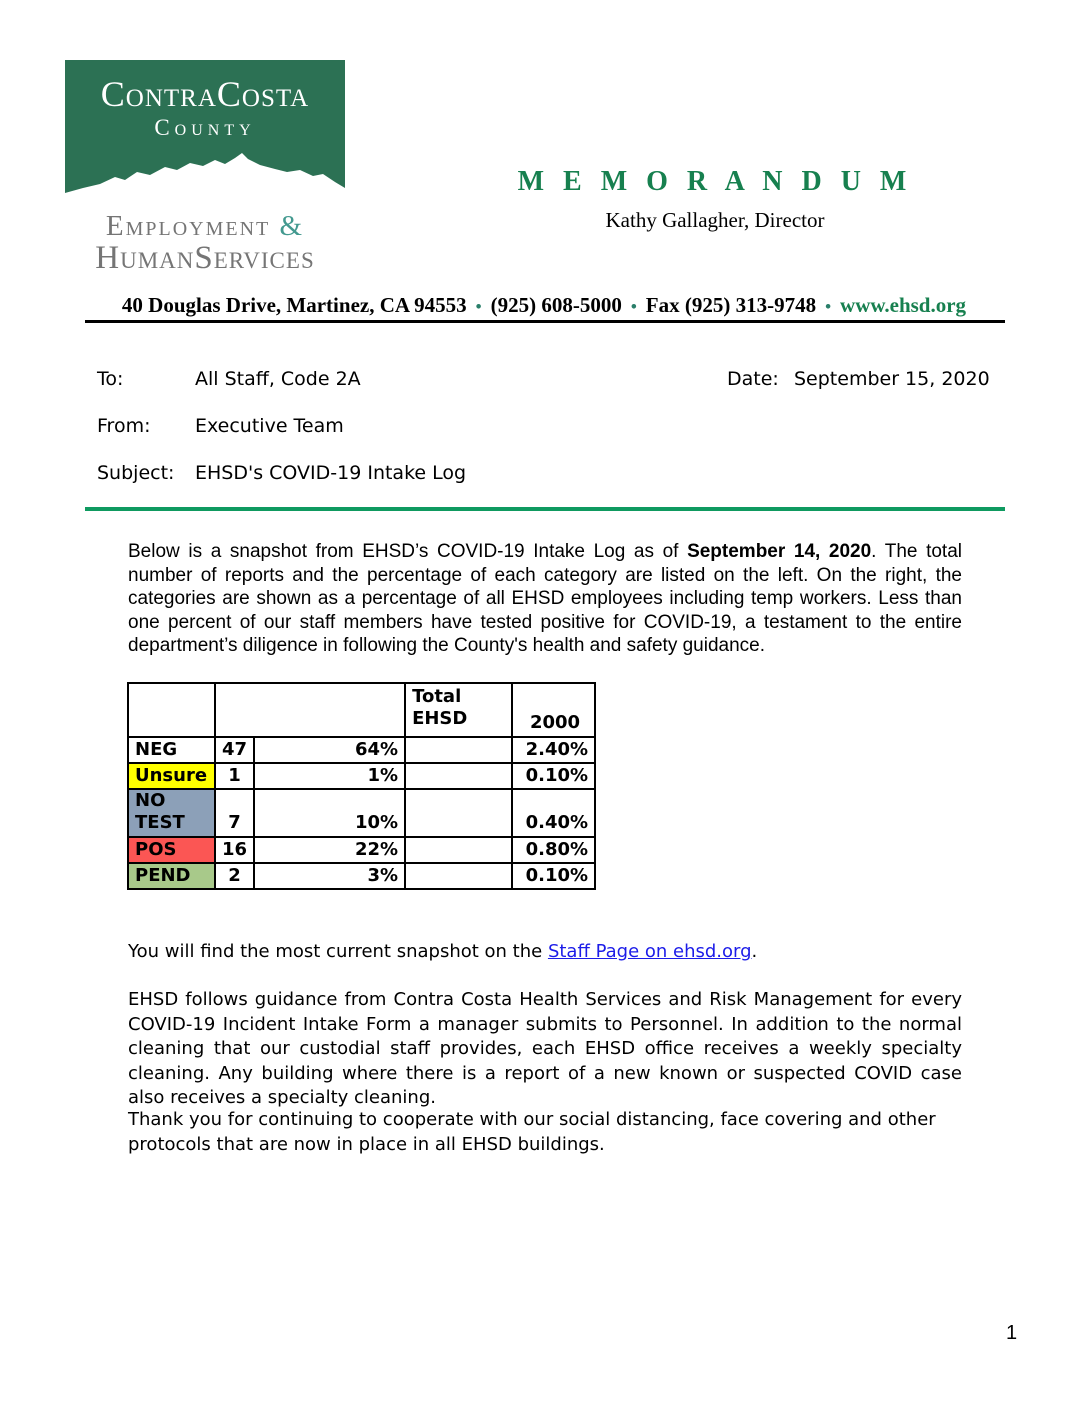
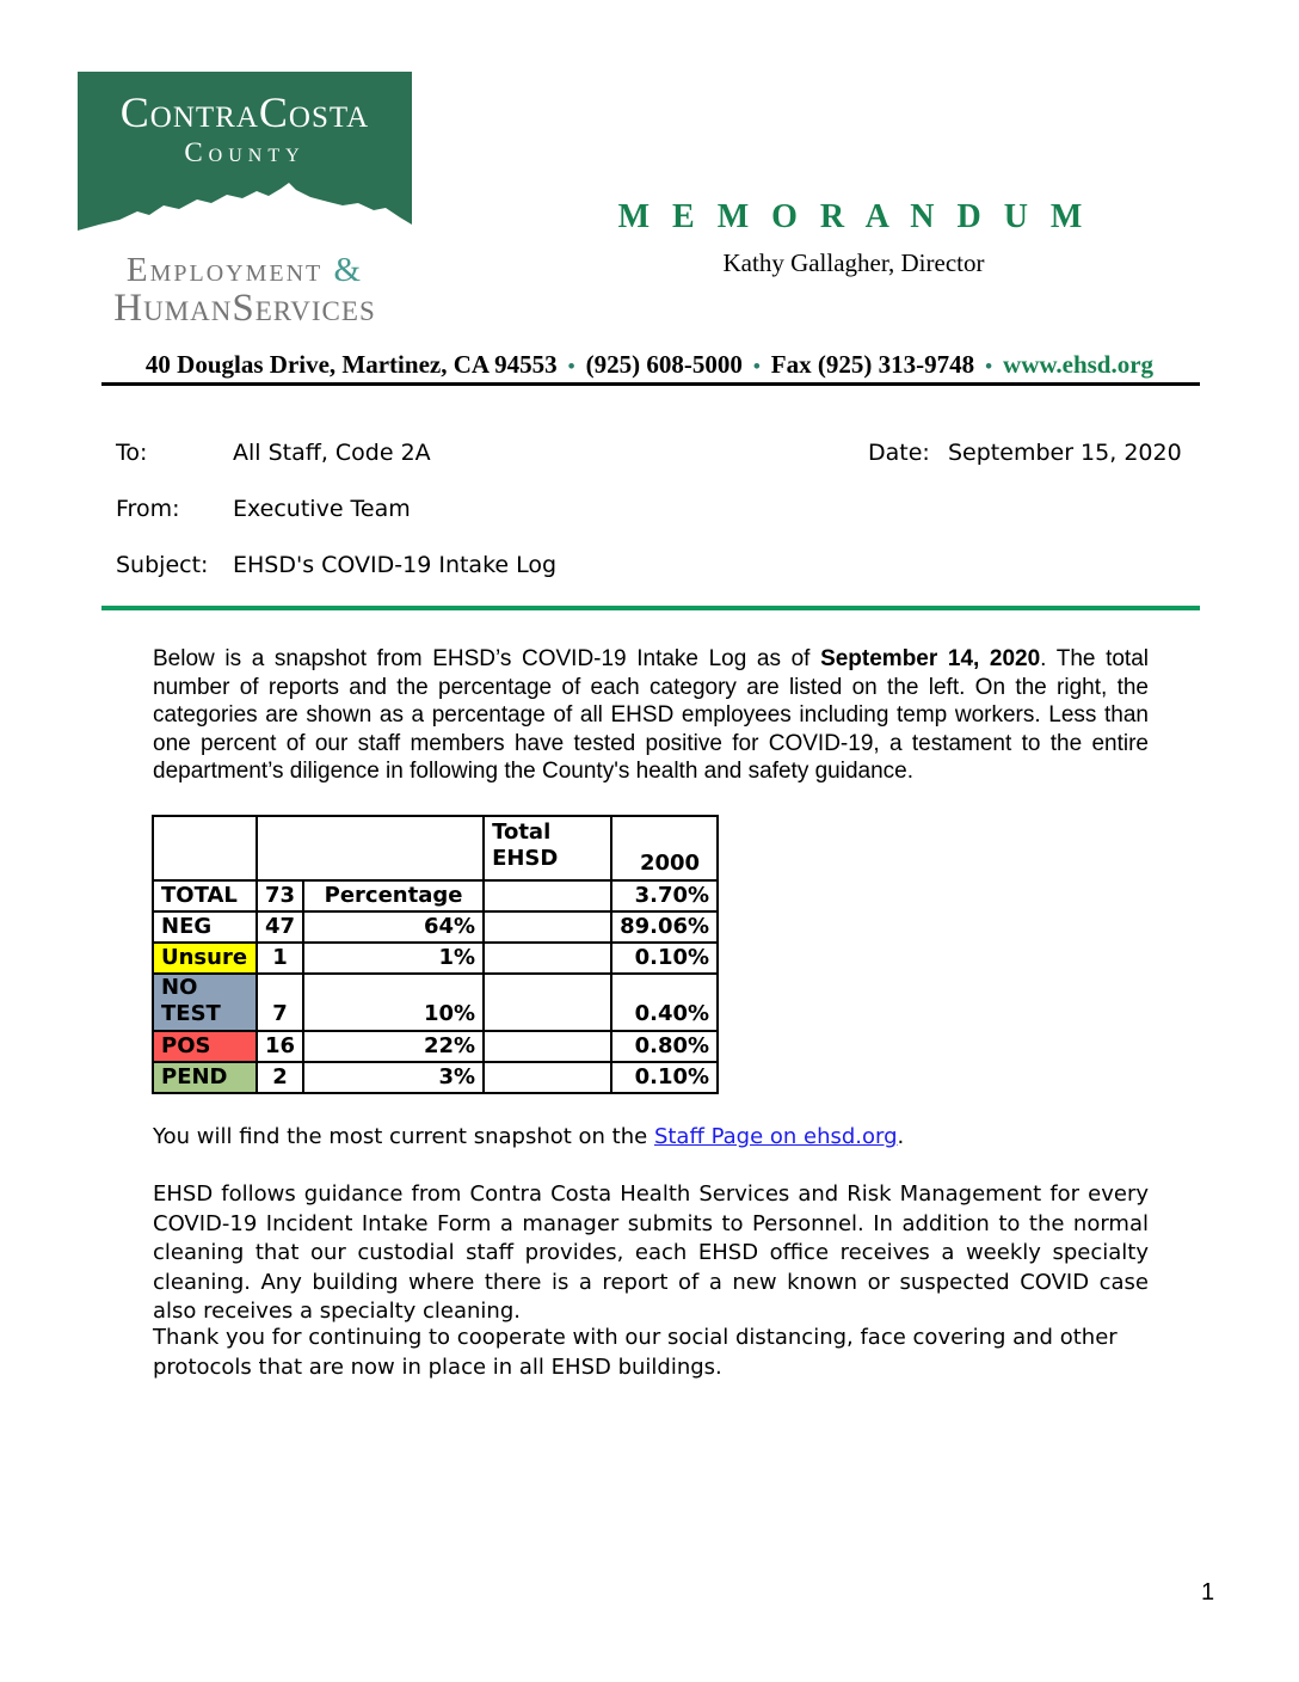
  ContraCosta
  County
  Employment &
  HumanServices
  M E M O R A N D U M
  Kathy Gallagher, Director
  40 Douglas Drive, Martinez, CA 94553
  •
  (925) 608-5000
  •
  Fax (925) 313-9748
  •
  www.ehsd.org
  To: All Staff, Code 2A
  Date: September 15, 2020
  From: Executive Team
  Subject: EHSD's COVID-19 Intake Log
  Below is a snapshot from EHSD’s COVID-19 Intake Log as of September 14, 2020. The total number of reports and the percentage of each category are listed on the left. On the right, the categories are shown as a percentage of all EHSD employees including temp workers. Less than one percent of our staff members have tested positive for COVID-19, a testament to the entire department’s diligence in following the County's health and safety guidance.
  		Total EHSD	2000
+ TOTAL	73	Percentage		3.70%
- NEG	47	64%		2.40%
+ NEG	47	64%		89.06%
  Unsure	1	1%		0.10%
  NO TEST	7	10%		0.40%
  POS	16	22%		0.80%
  PEND	2	3%		0.10%
  You will find the most current snapshot on the Staff Page on ehsd.org.
  EHSD follows guidance from Contra Costa Health Services and Risk Management for every COVID-19 Incident Intake Form a manager submits to Personnel. In addition to the normal cleaning that our custodial staff provides, each EHSD office receives a weekly specialty cleaning. Any building where there is a report of a new known or suspected COVID case also receives a specialty cleaning.
  Thank you for continuing to cooperate with our social distancing, face covering and other protocols that are now in place in all EHSD buildings.
  1
